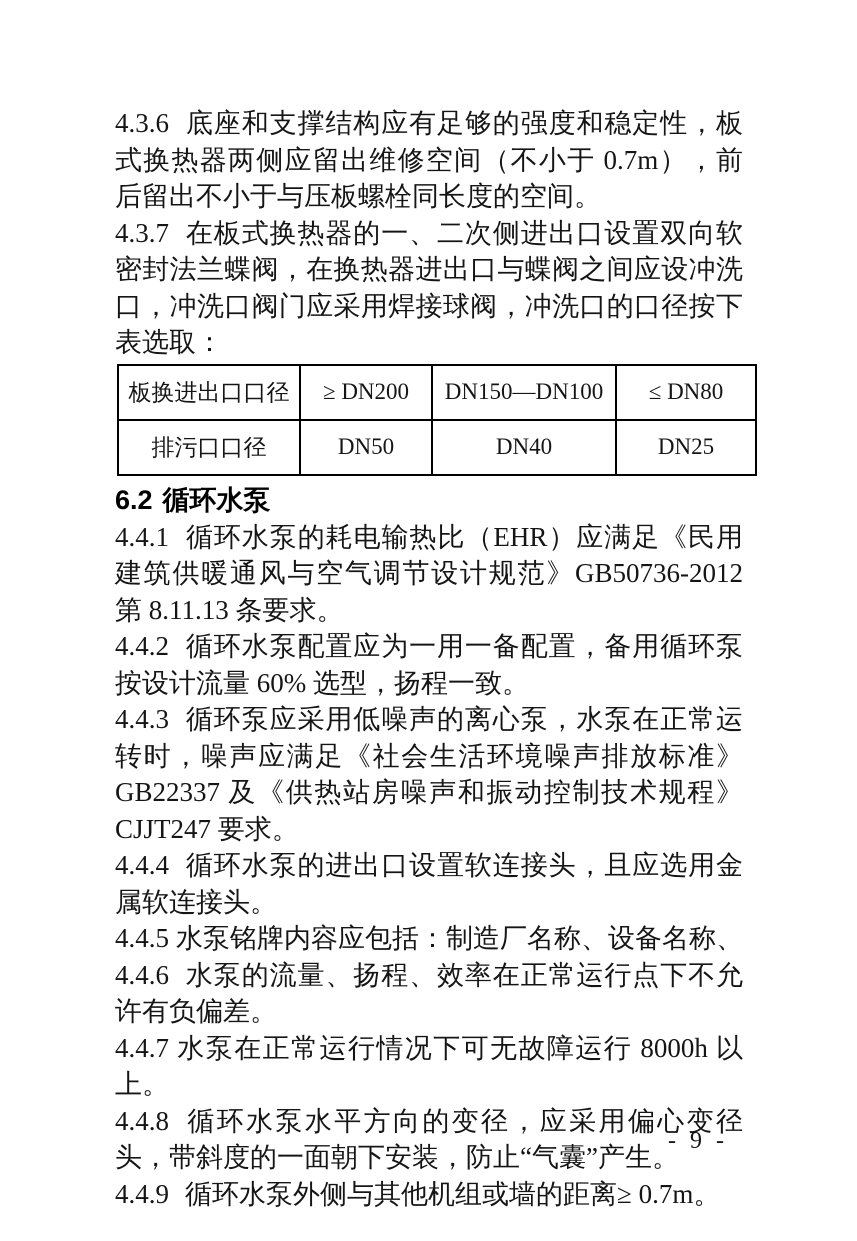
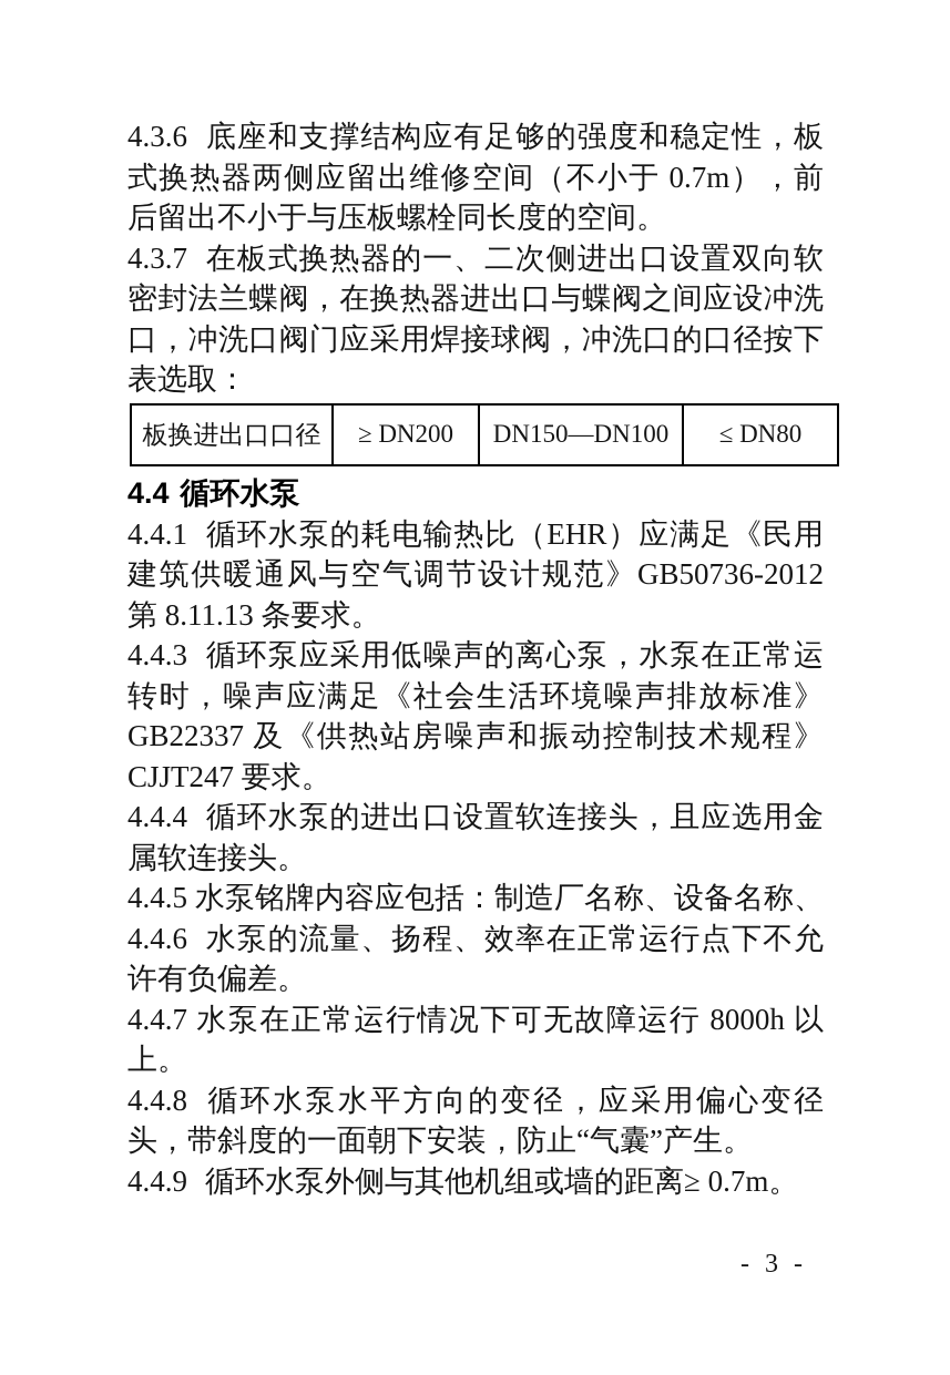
  4.3.6 底座和支撑结构应有足够的强度和稳定性，板式换热器两侧应留出维修空间（不小于 0.7m），前后留出不小于与压板螺栓同长度的空间。
  4.3.7 在板式换热器的一、二次侧进出口设置双向软密封法兰蝶阀，在换热器进出口与蝶阀之间应设冲洗口，冲洗口阀门应采用焊接球阀，冲洗口的口径按下表选取：
  板换进出口口径	≥ DN200	DN150—DN100	≤ DN80
- 排污口口径	DN50	DN40	DN25
- 6.2 循环水泵
+ 4.4 循环水泵
  4.4.1 循环水泵的耗电输热比（EHR）应满足《民用建筑供暖通风与空气调节设计规范》GB50736-2012 第 8.11.13 条要求。
- 4.4.2 循环水泵配置应为一用一备配置，备用循环泵按设计流量 60% 选型，扬程一致。
  4.4.3 循环泵应采用低噪声的离心泵，水泵在正常运转时，噪声应满足《社会生活环境噪声排放标准》GB22337 及《供热站房噪声和振动控制技术规程》CJJT247 要求。
  4.4.4 循环水泵的进出口设置软连接头，且应选用金属软连接头。
  4.4.5 水泵铭牌内容应包括：制造厂名称、设备名称、
  4.4.6 水泵的流量、扬程、效率在正常运行点下不允许有负偏差。
  4.4.7 水泵在正常运行情况下可无故障运行 8000h 以上。
  4.4.8 循环水泵水平方向的变径，应采用偏心变径头，带斜度的一面朝下安装，防止“气囊”产生。
  4.4.9 循环水泵外侧与其他机组或墙的距离≥ 0.7m。
- - 9 -
+ - 3 -
